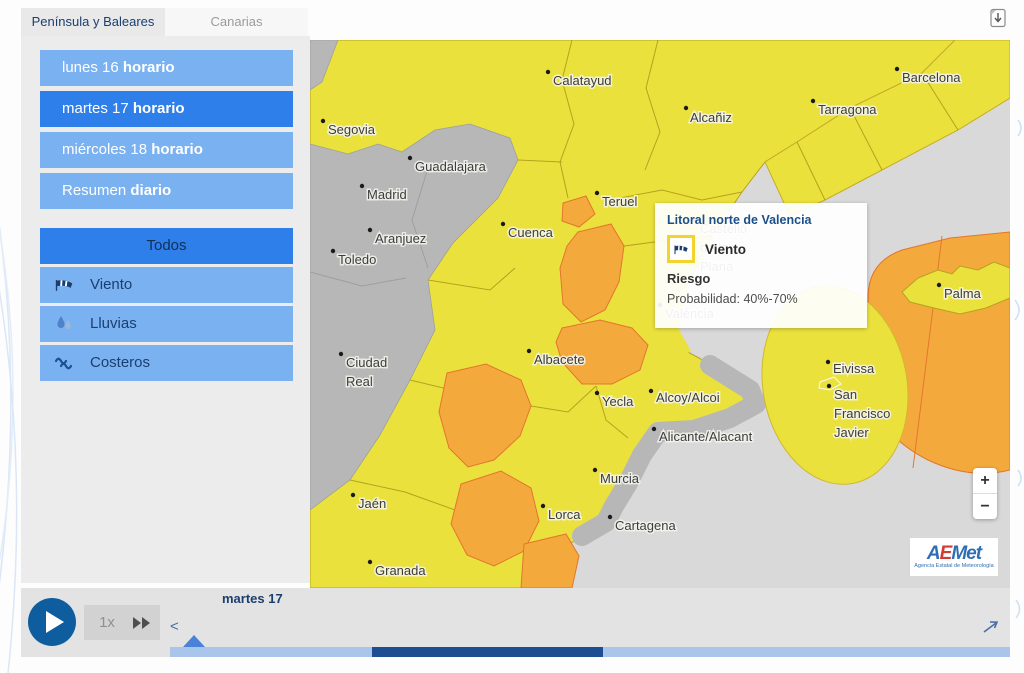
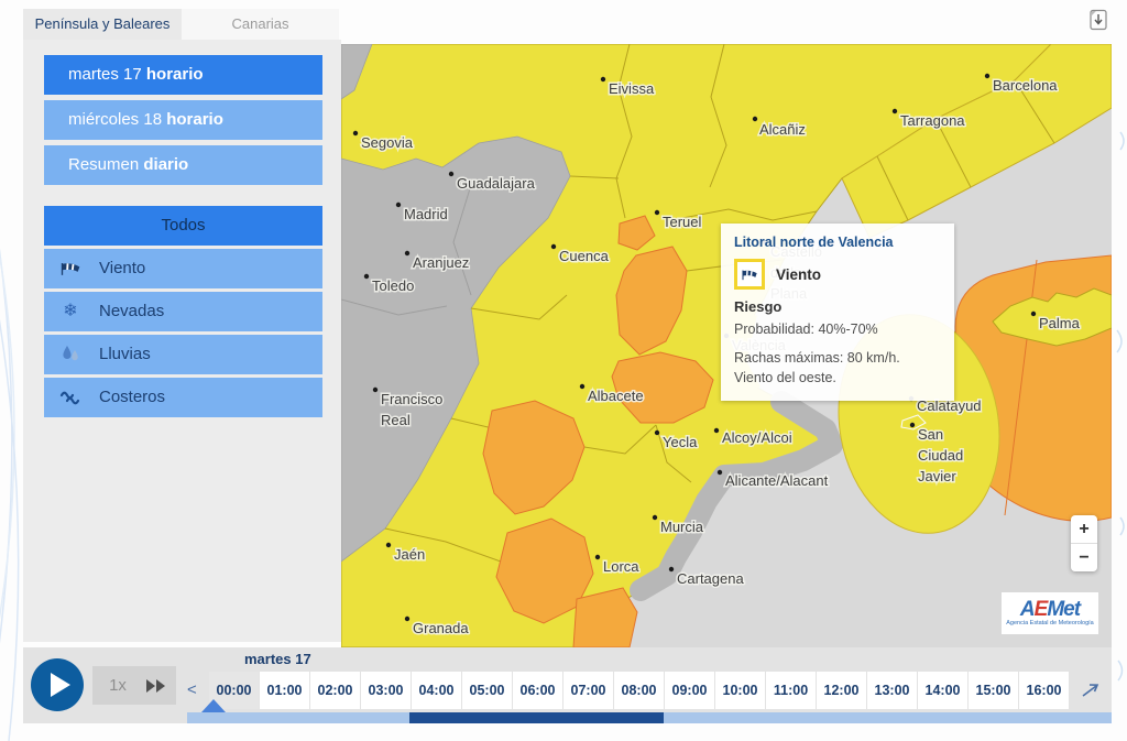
  Península y Baleares
  Canarias
- lunes 16 horario
  martes 17 horario
  miércoles 18 horario
  Resumen diario
  Todos
  Viento
+ ❄
+ Nevadas
  Lluvias
  Costeros
- Calatayud
+ Eivissa
  Barcelona
  Tarragona
  Alcañiz
  Segovia
  Guadalajara
  Madrid
  Teruel
  Cuenca
  Aranjuez
  Toledo
- Ciudad
+ Francisco
  Real
  Albacete
  Yecla
  Alcoy/Alcoi
  Alicante/Alacant
  Murcia
  Jaén
  Lorca
  Cartagena
  Granada
  Palma
- Eivissa
+ Calatayud
  San
- Francisco
+ Ciudad
  Javier
  Litoral norte de Valencia
  Viento
  Riesgo
  Probabilidad: 40%-70%
+ Rachas máximas: 80 km/h. Viento del oeste.
  +
  −
  AEMet
  1x
  <
  martes 17
+ 00:00
+ 01:00
+ 02:00
+ 03:00
+ 04:00
+ 05:00
+ 06:00
+ 07:00
+ 08:00
+ 09:00
+ 10:00
+ 11:00
+ 12:00
+ 13:00
+ 14:00
+ 15:00
+ 16:00
